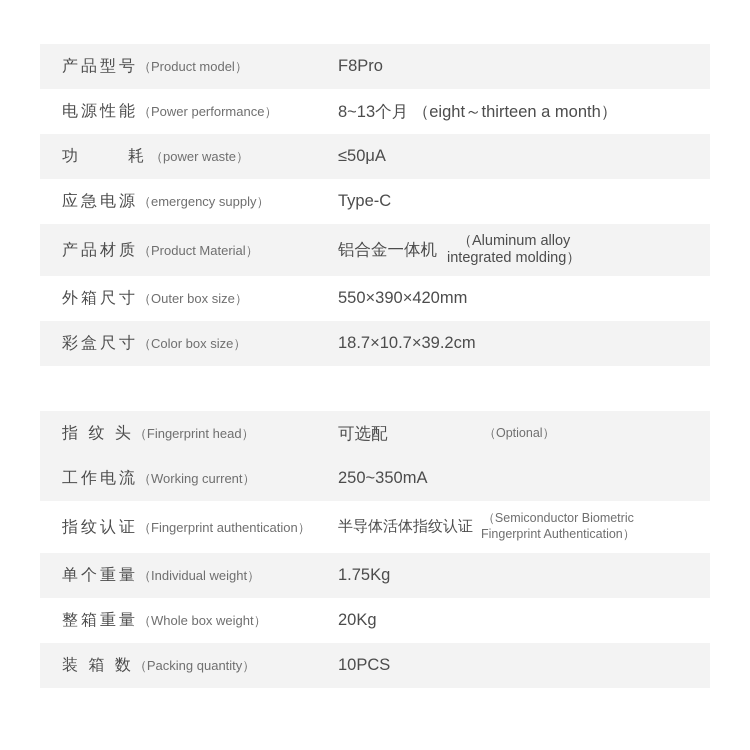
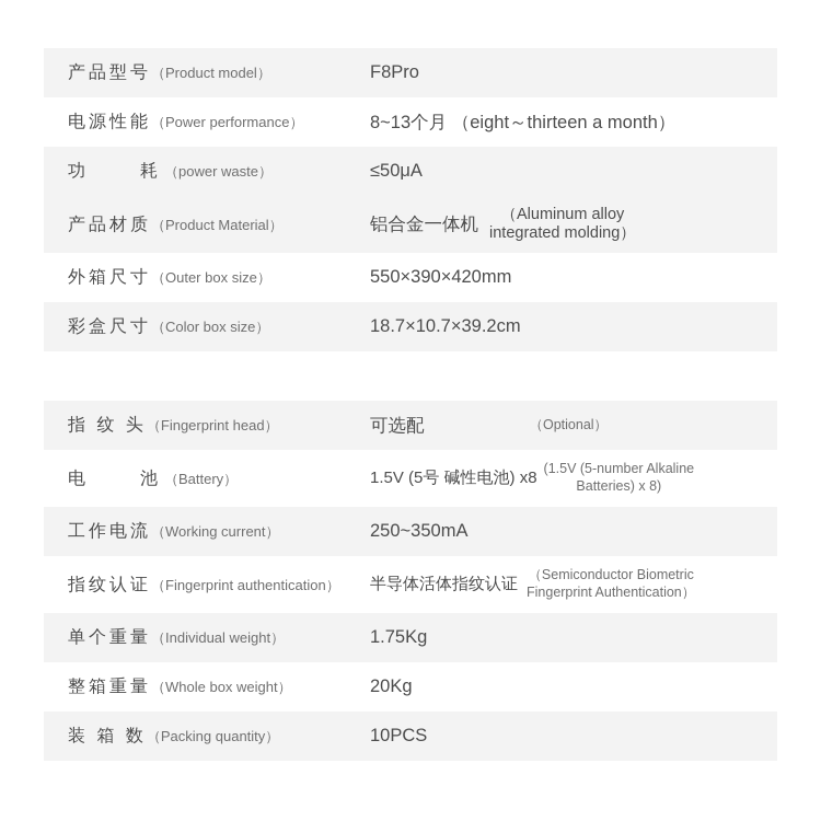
  产品型号（Product model）	F8Pro
  电源性能（Power performance）	8~13个月 （eight～thirteen a month）
  功 耗（power waste）	≤50μA
- 应急电源（emergency supply）	Type-C
  产品材质（Product Material）	铝合金一体机 （Aluminum alloy integrated molding）
  外箱尺寸（Outer box size）	550×390×420mm
  彩盒尺寸（Color box size）	18.7×10.7×39.2cm
  指 纹 头（Fingerprint head）	可选配 （Optional）
+ 电 池（Battery）	1.5V (5号 碱性电池) x8 (1.5V (5-number Alkaline Batteries) x 8)
  工作电流（Working current）	250~350mA
  指纹认证（Fingerprint authentication）	半导体活体指纹认证 （Semiconductor Biometric Fingerprint Authentication）
  单个重量（Individual weight）	1.75Kg
  整箱重量（Whole box weight）	20Kg
  装 箱 数（Packing quantity）	10PCS
